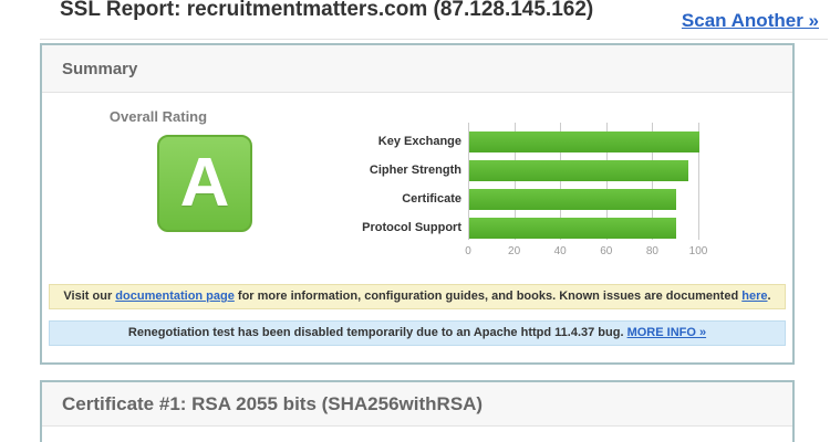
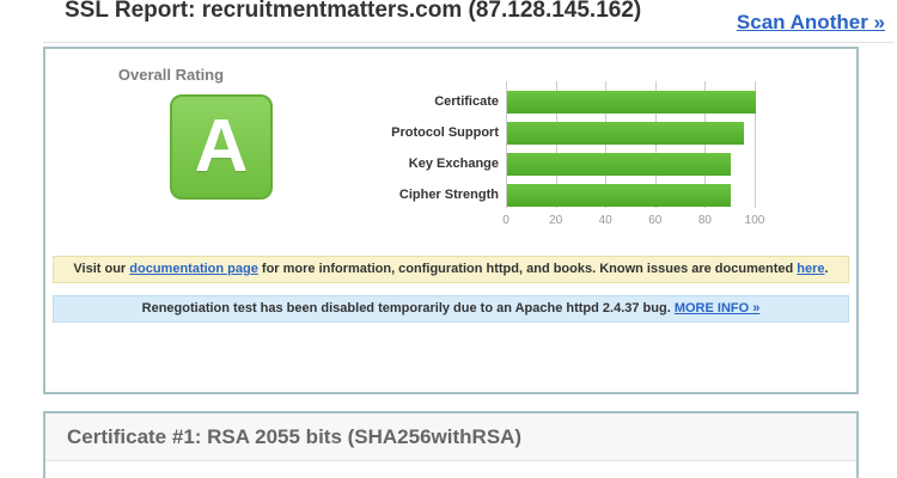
  SSL Report: recruitmentmatters.com (87.128.145.162)
  Scan Another »
- Summary
  Overall Rating
  A
- Key Exchange
+ Certificate
- Cipher Strength
+ Protocol Support
- Certificate
+ Key Exchange
- Protocol Support
+ Cipher Strength
  0
  20
  40
  60
  80
  100
- Visit our documentation page for more information, configuration guides, and books. Known issues are documented here.
+ Visit our documentation page for more information, configuration httpd, and books. Known issues are documented here.
- Renegotiation test has been disabled temporarily due to an Apache httpd 11.4.37 bug. MORE INFO »
+ Renegotiation test has been disabled temporarily due to an Apache httpd 2.4.37 bug. MORE INFO »
  Certificate #1: RSA 2055 bits (SHA256withRSA)
